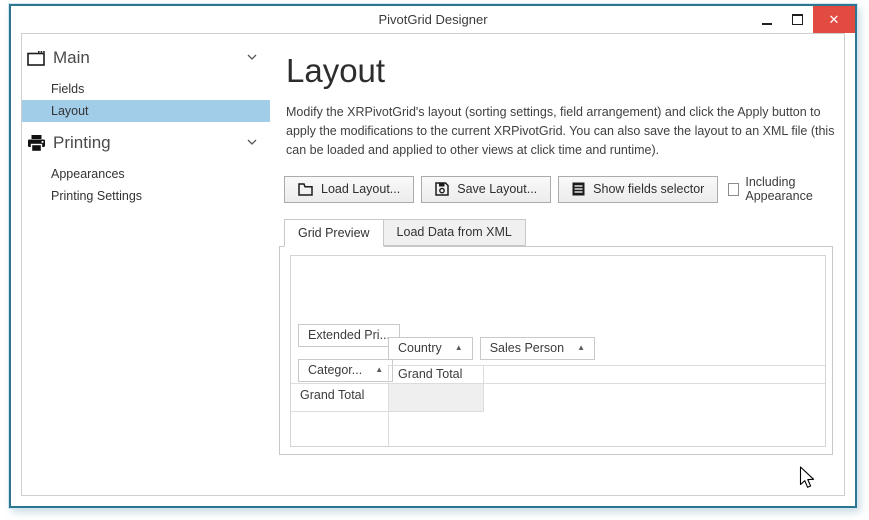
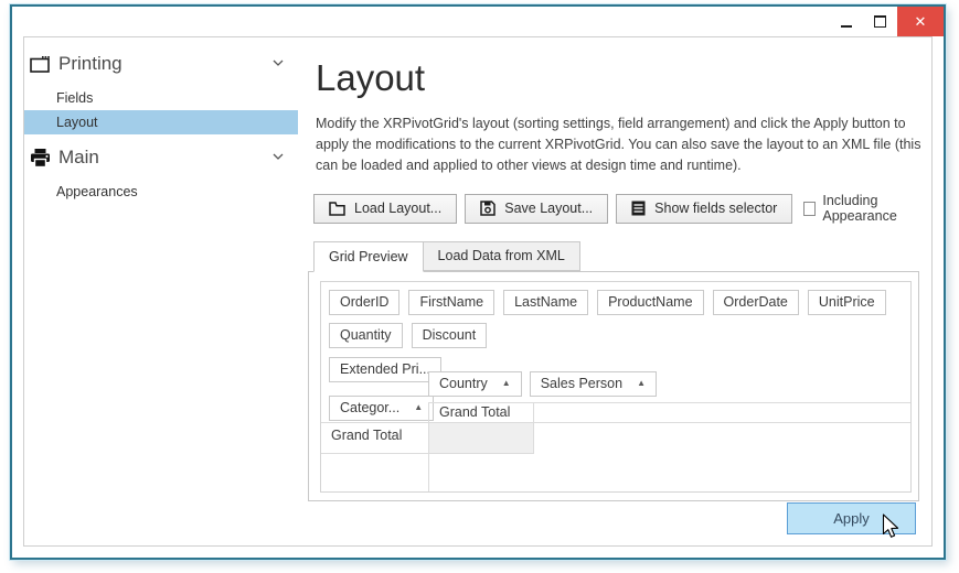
- PivotGrid Designer
  ✕
- Main
+ Printing
  Fields
  Layout
- Printing
+ Main
  Appearances
- Printing Settings
  Layout
- Modify the XRPivotGrid's layout (sorting settings, field arrangement) and click the Apply button to apply the modifications to the current XRPivotGrid. You can also save the layout to an XML file (this can be loaded and applied to other views at click time and runtime).
+ Modify the XRPivotGrid's layout (sorting settings, field arrangement) and click the Apply button to apply the modifications to the current XRPivotGrid. You can also save the layout to an XML file (this can be loaded and applied to other views at design time and runtime).
  Load Layout...
  Save Layout...
  Show fields selector
  Including Appearance
  Grid Preview
  Load Data from XML
+ OrderID
+ FirstName
+ LastName
+ ProductName
+ OrderDate
+ UnitPrice
+ Quantity
+ Discount
  Extended Pri...
  Country
  ▲
  Sales Person
  ▲
  Categor...
  ▲
  Grand Total
  Grand Total
+ Apply
